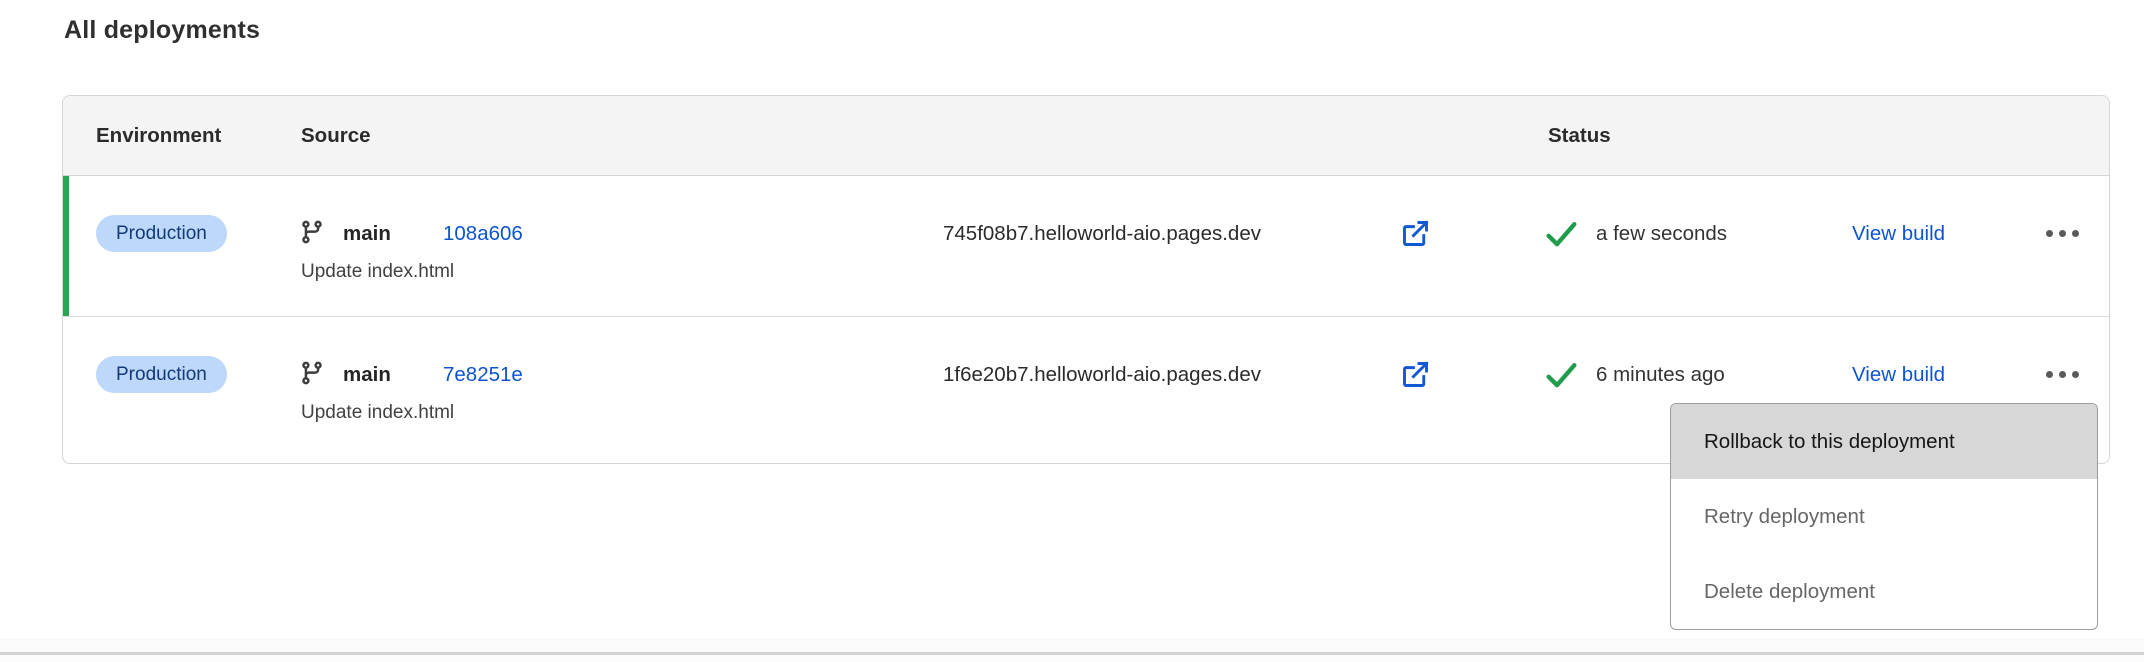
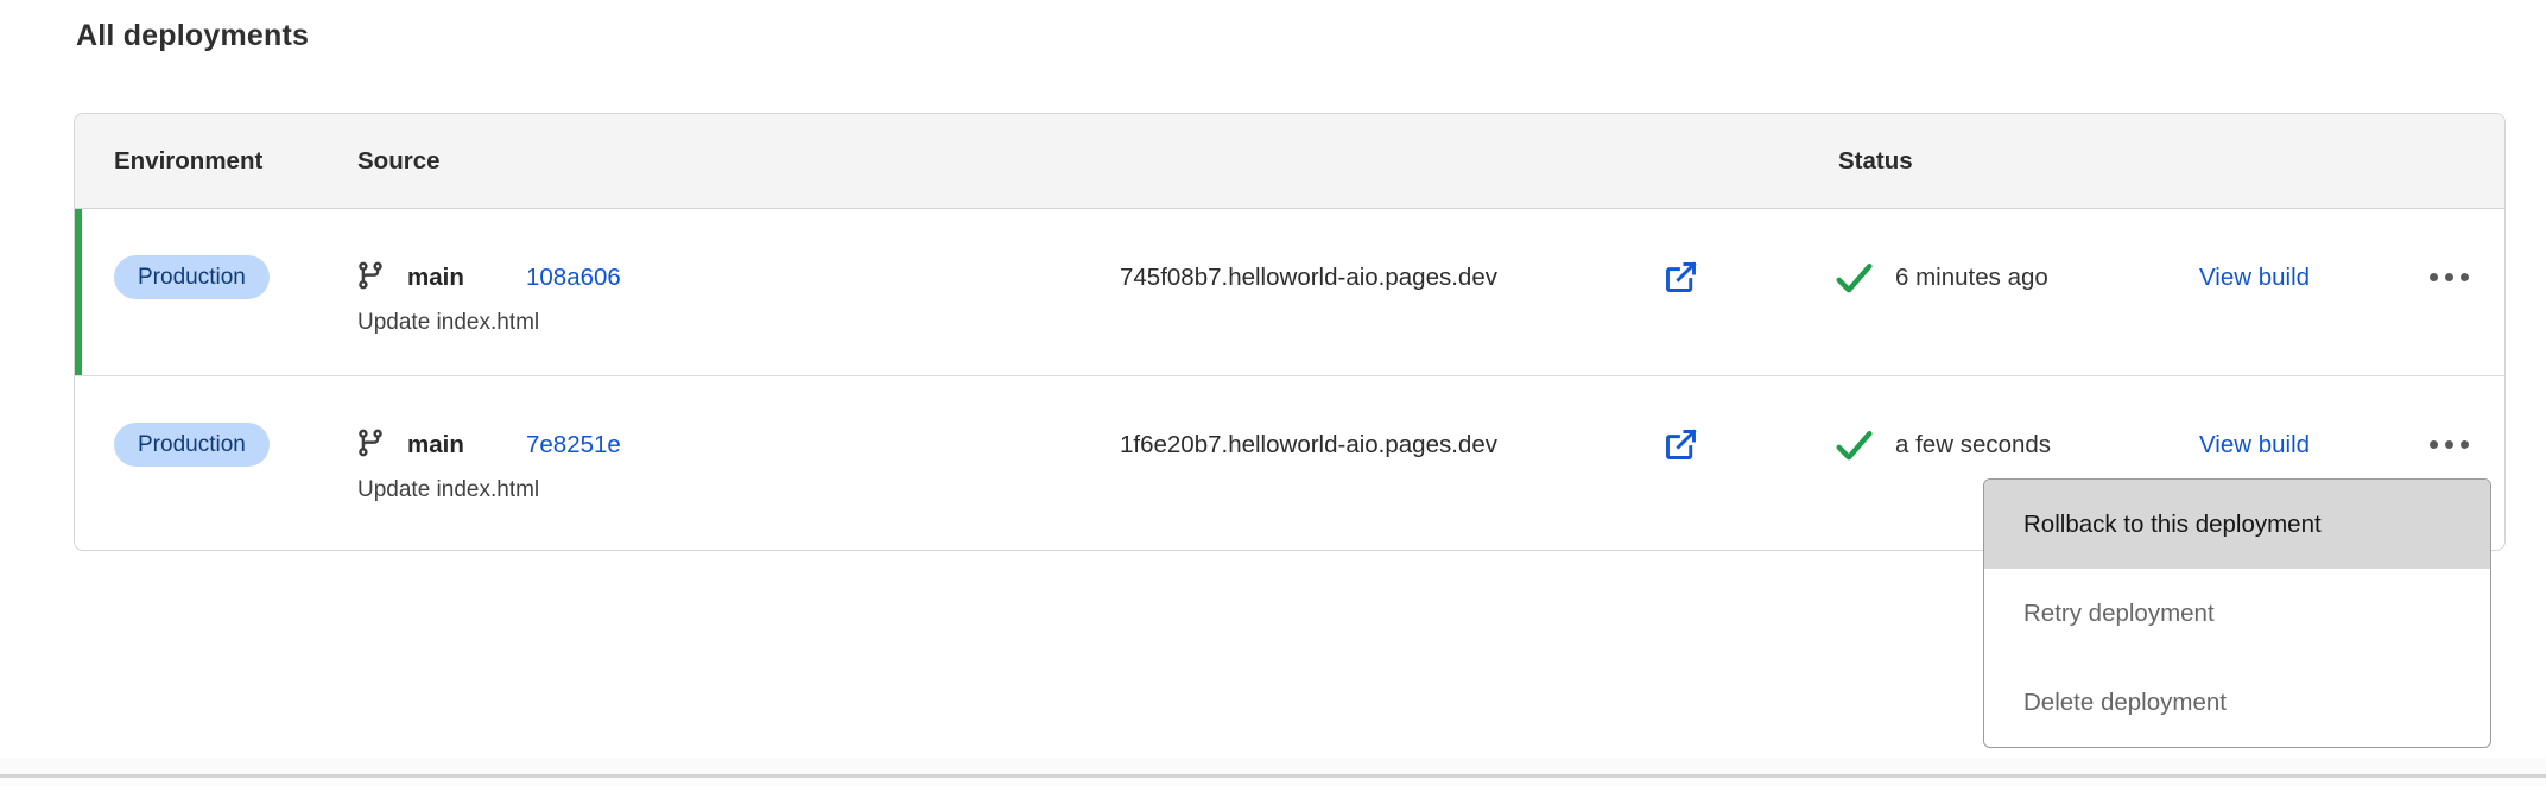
  All deployments
  Environment
  Source
  Status
  Production
  main
  108a606
  Update index.html
  745f08b7.helloworld-aio.pages.dev
- a few seconds
+ 6 minutes ago
  View build
  Production
  main
  7e8251e
  Update index.html
  1f6e20b7.helloworld-aio.pages.dev
- 6 minutes ago
+ a few seconds
  View build
  Rollback to this deployment
  Retry deployment
  Delete deployment
